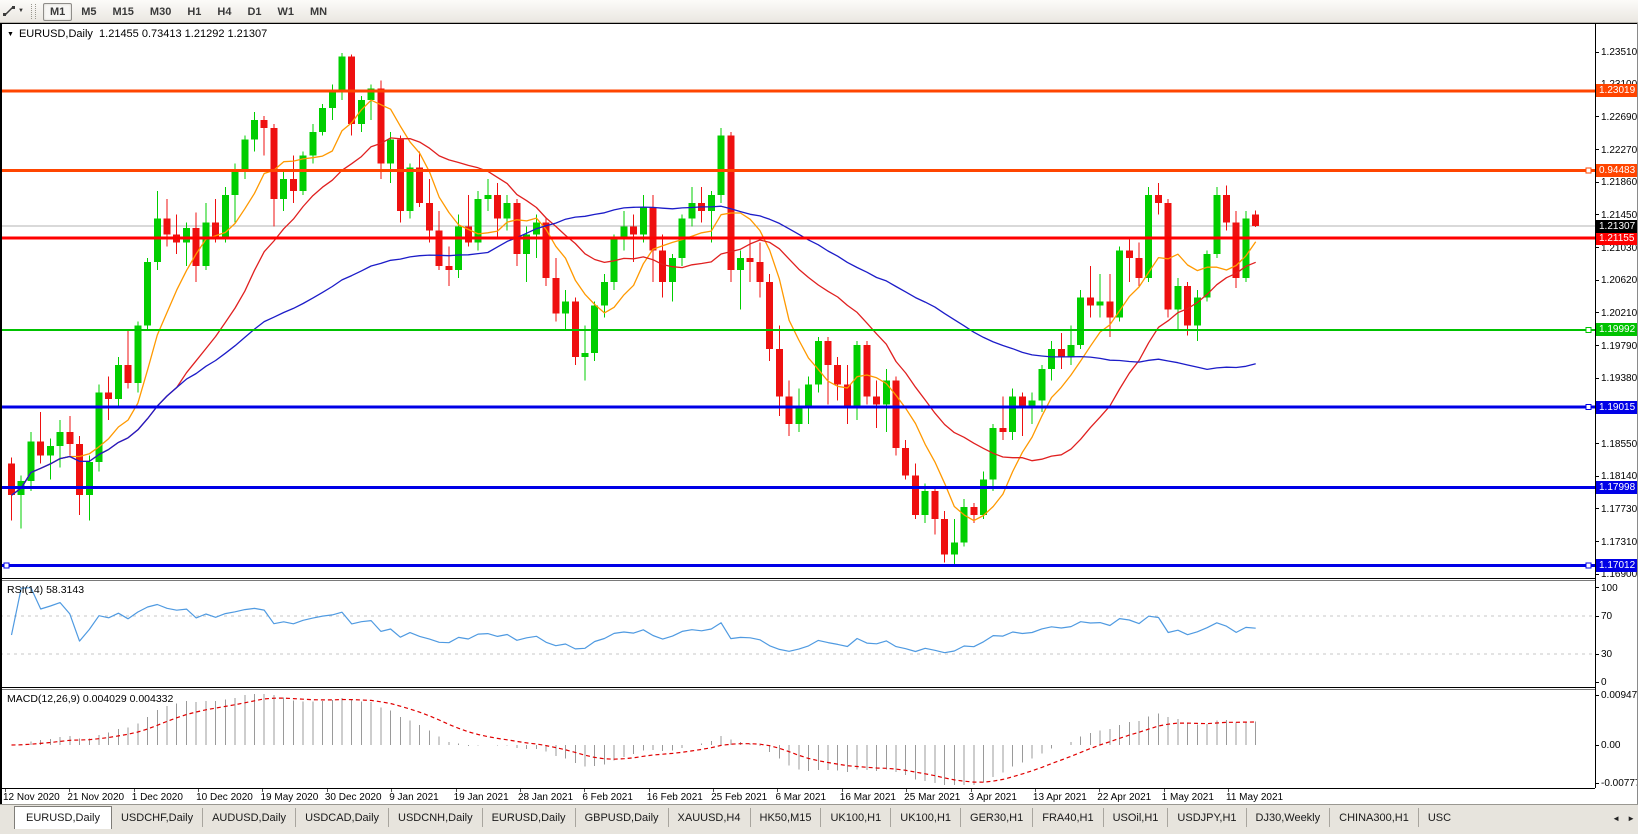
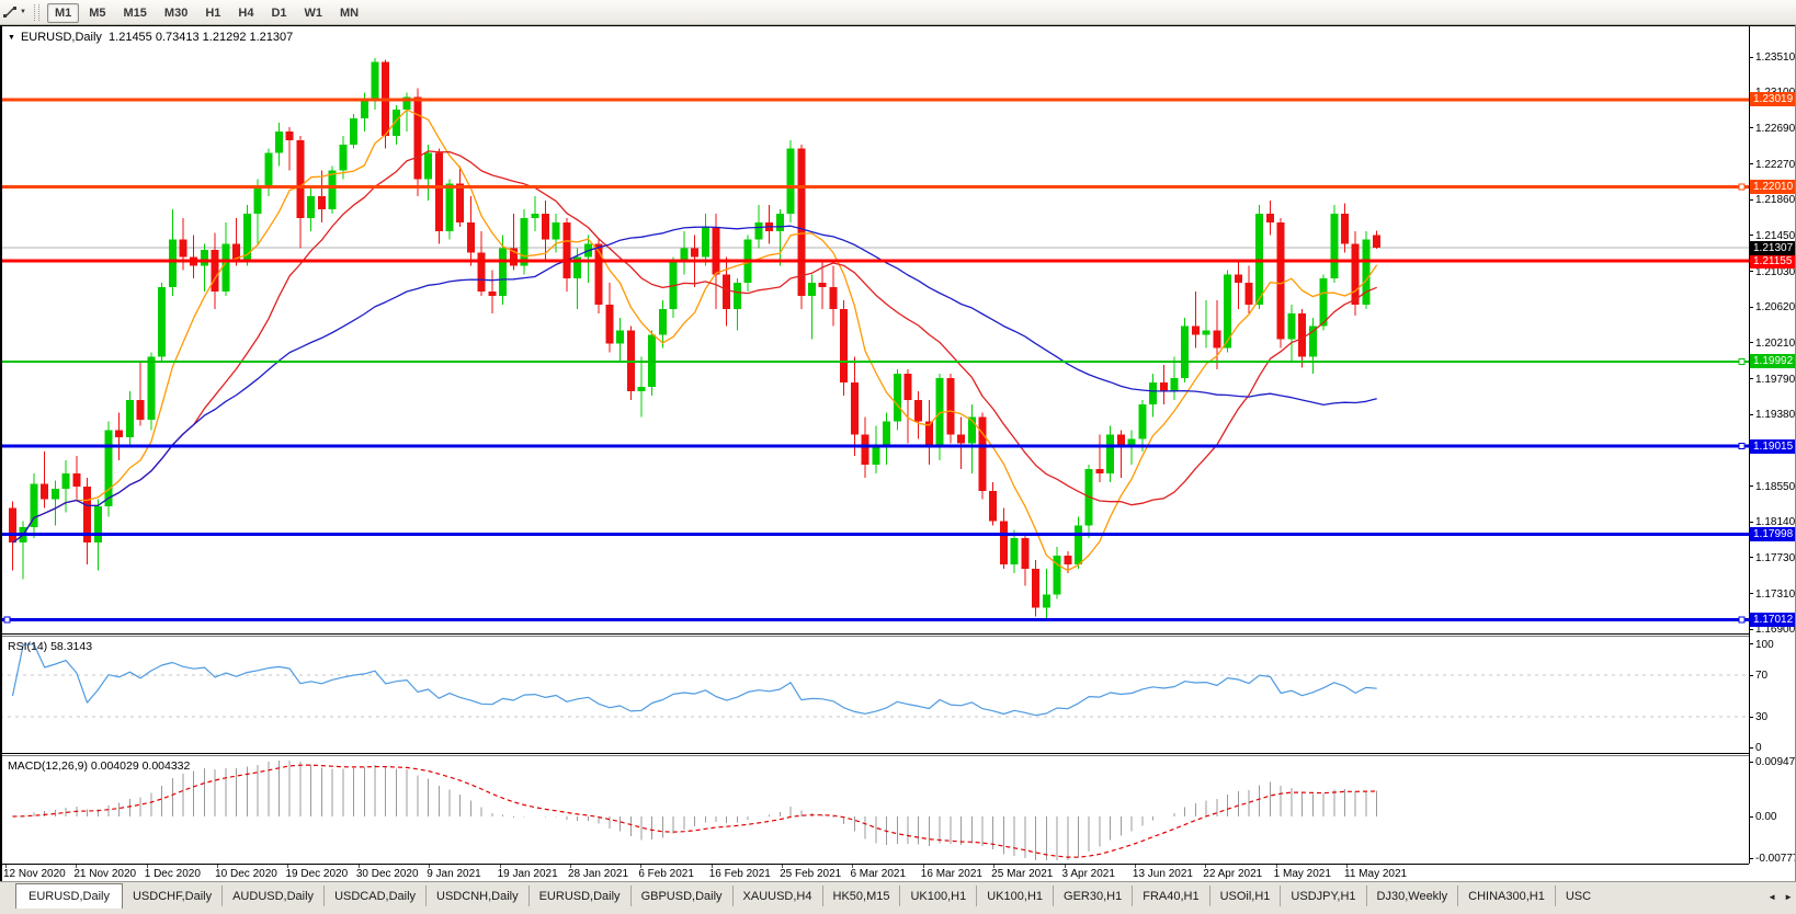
  M1 M5 M15 M30 H1 H4 D1 W1 MN
  EURUSD,Daily 1.21455 0.73413 1.21292 1.21307
  RSI(14) 58.3143
  MACD(12,26,9) 0.004029 0.004332
  12 Nov 2020
  21 Nov 2020
  1 Dec 2020
  10 Dec 2020
- 19 May 2020
+ 19 Dec 2020
  30 Dec 2020
  9 Jan 2021
  19 Jan 2021
  28 Jan 2021
  6 Feb 2021
  16 Feb 2021
  25 Feb 2021
  6 Mar 2021
  16 Mar 2021
  25 Mar 2021
  3 Apr 2021
- 13 Apr 2021
+ 13 Jun 2021
  22 Apr 2021
  1 May 2021
  11 May 2021
  1.23510
  1.22690
  1.22270
  1.21860
  1.21450
  1.21030
  1.20620
  1.20210
  1.19790
  1.19380
  1.18550
  1.18140
  1.17730
  1.17310
  1.16900
  100
  70
  30
  0
  0.00947
  0.00
  -0.0077
  1.23019
- 0.94483
+ 1.22010
  1.21155
  1.19992
  1.19015
  1.17998
  1.17012
  1.21307
  EURUSD,Daily
  USDCHF,Daily
  AUDUSD,Daily
  USDCAD,Daily
  USDCNH,Daily
  EURUSD,Daily
  GBPUSD,Daily
  XAUUSD,H4
  HK50,M15
  UK100,H1
  UK100,H1
  GER30,H1
  FRA40,H1
  USOil,H1
  USDJPY,H1
  DJ30,Weekly
  CHINA300,H1
  USC
  ◄
  ►
